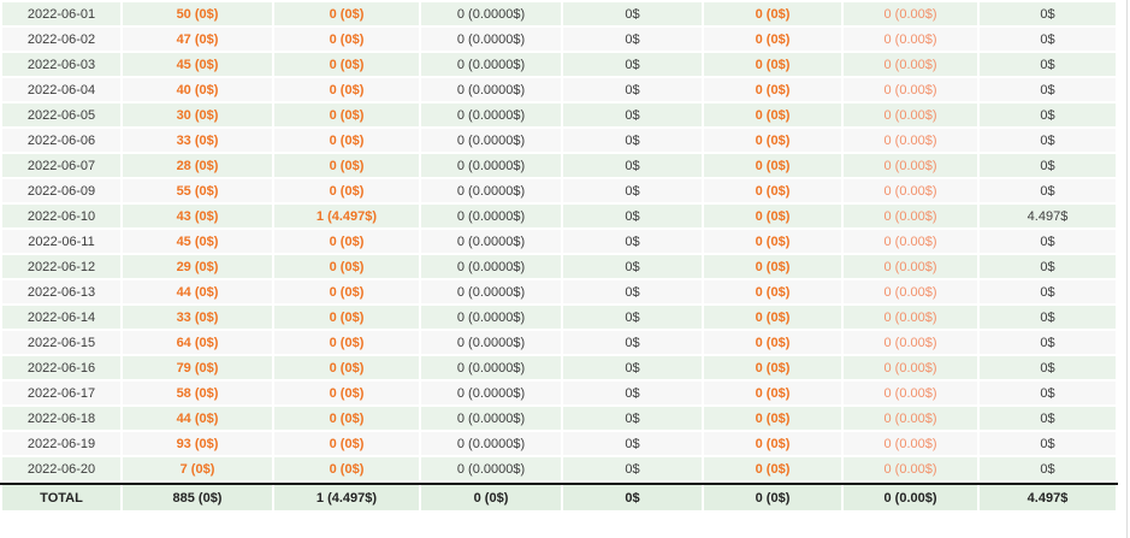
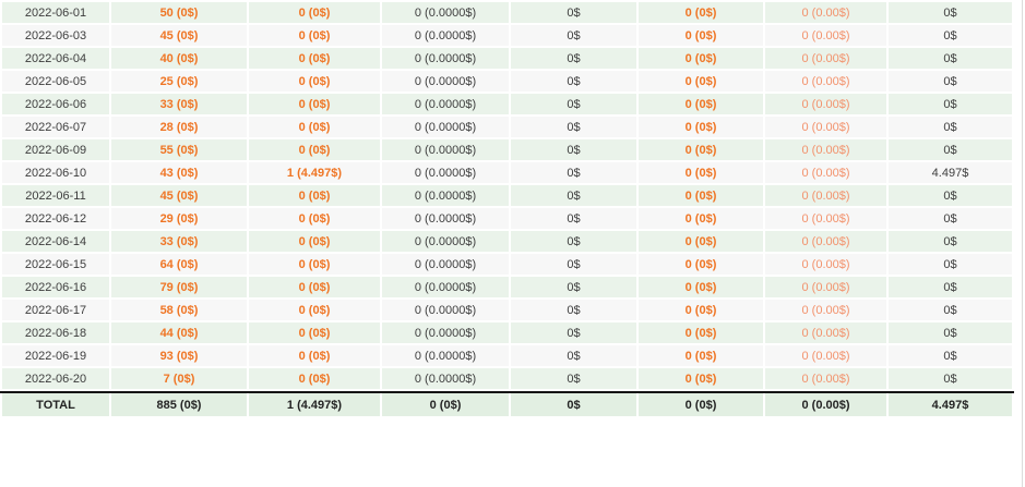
  2022-06-01	50 (0$)	0 (0$)	0 (0.0000$)	0$	0 (0$)	0 (0.00$)	0$
- 2022-06-02	47 (0$)	0 (0$)	0 (0.0000$)	0$	0 (0$)	0 (0.00$)	0$
  2022-06-03	45 (0$)	0 (0$)	0 (0.0000$)	0$	0 (0$)	0 (0.00$)	0$
  2022-06-04	40 (0$)	0 (0$)	0 (0.0000$)	0$	0 (0$)	0 (0.00$)	0$
- 2022-06-05	30 (0$)	0 (0$)	0 (0.0000$)	0$	0 (0$)	0 (0.00$)	0$
+ 2022-06-05	25 (0$)	0 (0$)	0 (0.0000$)	0$	0 (0$)	0 (0.00$)	0$
  2022-06-06	33 (0$)	0 (0$)	0 (0.0000$)	0$	0 (0$)	0 (0.00$)	0$
  2022-06-07	28 (0$)	0 (0$)	0 (0.0000$)	0$	0 (0$)	0 (0.00$)	0$
  2022-06-09	55 (0$)	0 (0$)	0 (0.0000$)	0$	0 (0$)	0 (0.00$)	0$
  2022-06-10	43 (0$)	1 (4.497$)	0 (0.0000$)	0$	0 (0$)	0 (0.00$)	4.497$
  2022-06-11	45 (0$)	0 (0$)	0 (0.0000$)	0$	0 (0$)	0 (0.00$)	0$
  2022-06-12	29 (0$)	0 (0$)	0 (0.0000$)	0$	0 (0$)	0 (0.00$)	0$
- 2022-06-13	44 (0$)	0 (0$)	0 (0.0000$)	0$	0 (0$)	0 (0.00$)	0$
  2022-06-14	33 (0$)	0 (0$)	0 (0.0000$)	0$	0 (0$)	0 (0.00$)	0$
  2022-06-15	64 (0$)	0 (0$)	0 (0.0000$)	0$	0 (0$)	0 (0.00$)	0$
  2022-06-16	79 (0$)	0 (0$)	0 (0.0000$)	0$	0 (0$)	0 (0.00$)	0$
  2022-06-17	58 (0$)	0 (0$)	0 (0.0000$)	0$	0 (0$)	0 (0.00$)	0$
  2022-06-18	44 (0$)	0 (0$)	0 (0.0000$)	0$	0 (0$)	0 (0.00$)	0$
  2022-06-19	93 (0$)	0 (0$)	0 (0.0000$)	0$	0 (0$)	0 (0.00$)	0$
  2022-06-20	7 (0$)	0 (0$)	0 (0.0000$)	0$	0 (0$)	0 (0.00$)	0$
  TOTAL	885 (0$)	1 (4.497$)	0 (0$)	0$	0 (0$)	0 (0.00$)	4.497$
